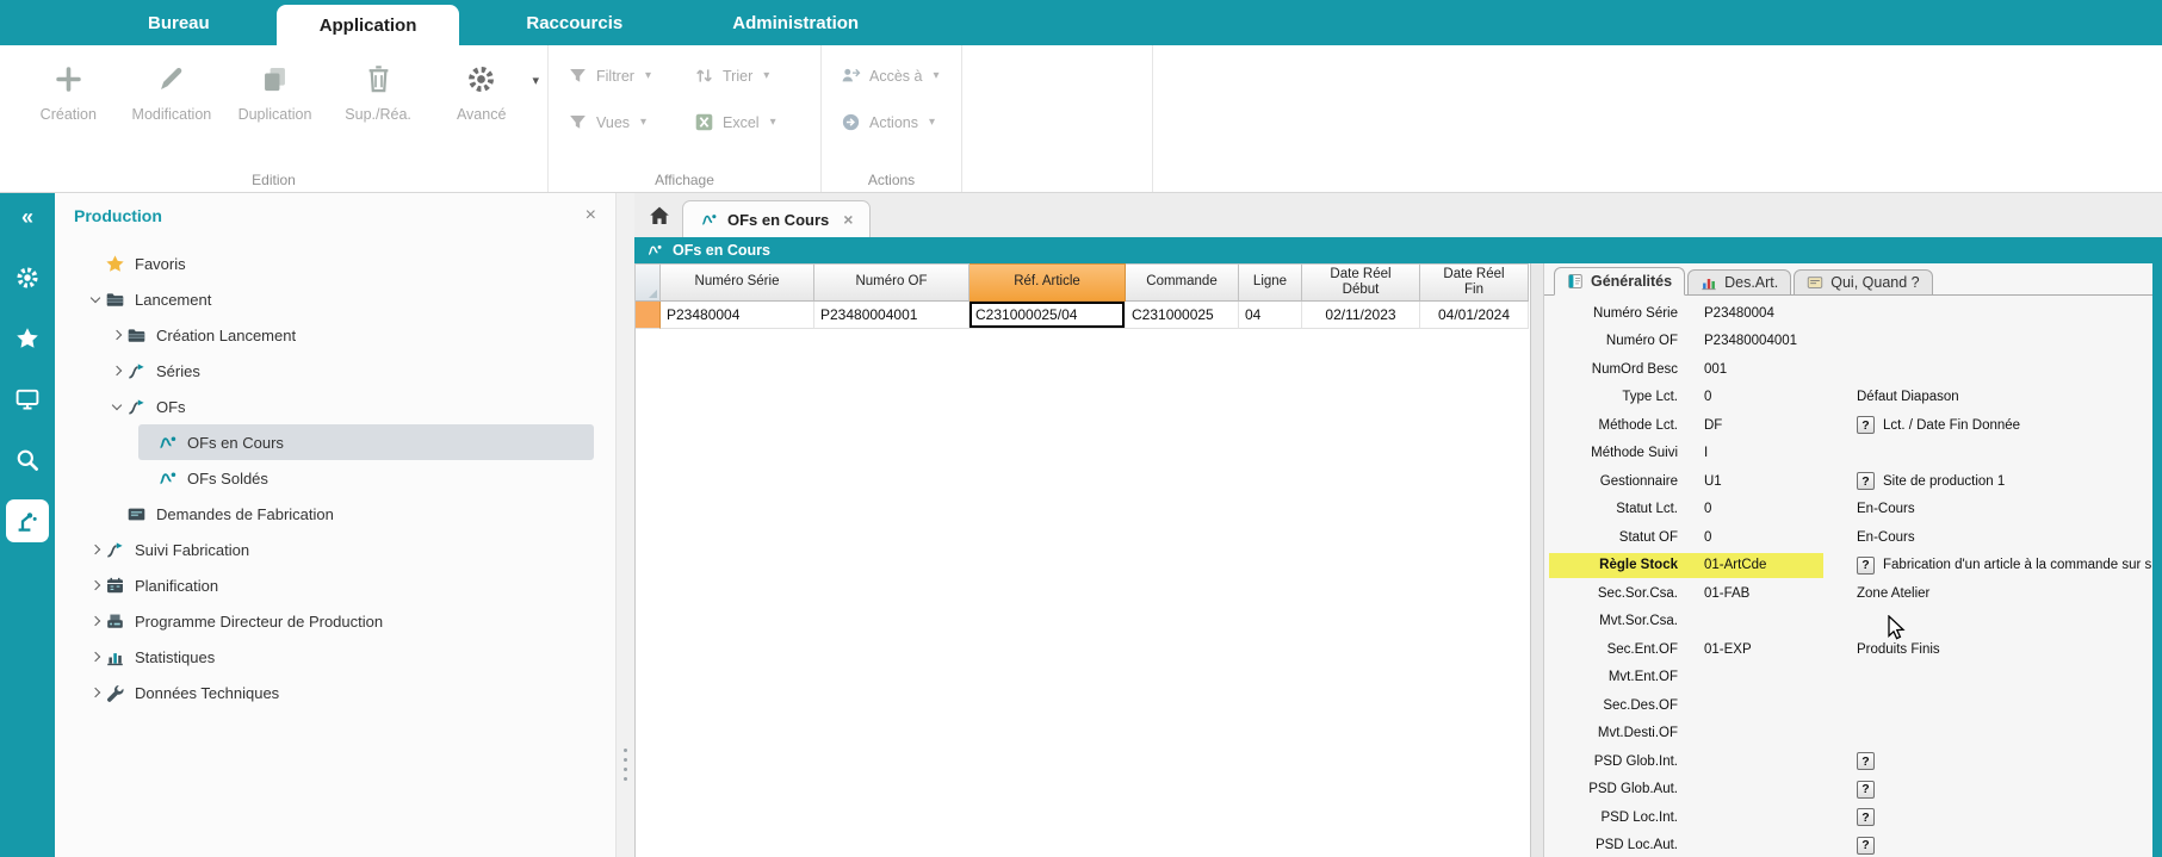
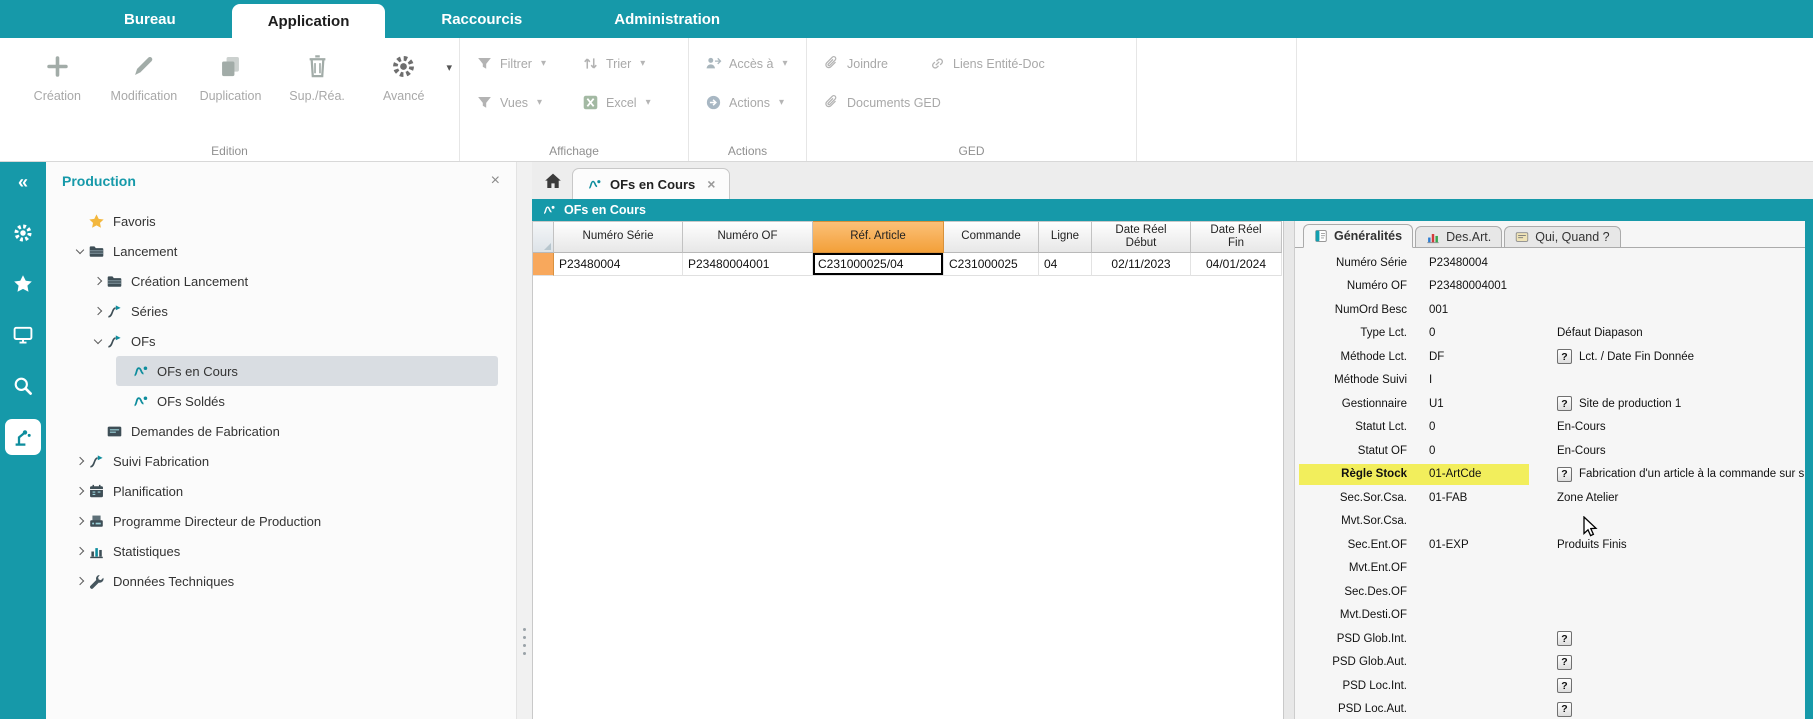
  Bureau
  Application
  Raccourcis
  Administration
  Création
  Modification
  Duplication
  Sup./Réa.
  Avancé
  ▾
  Edition
  Filtrer
  ▾
  Trier
  ▾
  Vues
  ▾
  Excel
  ▾
  Affichage
  Accès à
  ▾
  Actions
  ▾
  Actions
+ Joindre
+ Liens Entité-Doc
+ Documents GED
+ GED
  «
  Production
  ×
  Favoris
  Lancement
  Création Lancement
  Séries
  OFs
  OFs en Cours
  OFs Soldés
  Demandes de Fabrication
  Suivi Fabrication
  Planification
  Programme Directeur de Production
  Statistiques
  Données Techniques
  OFs en Cours
  ×
  OFs en Cours
  Numéro Série
  Numéro OF
  Réf. Article
  Commande
  Ligne
  Date Réel
  Début
  Date Réel
  Fin
  P23480004
  P23480004001
  C231000025/04
  C231000025
  04
  02/11/2023
  04/01/2024
  Généralités
  Des.Art.
  Qui, Quand ?
  Numéro Série
  P23480004
  Numéro OF
  P23480004001
  NumOrd Besc
  001
  Type Lct.
  0
  Défaut Diapason
  Méthode Lct.
  DF
  ?
  Lct. / Date Fin Donnée
  Méthode Suivi
  I
  Gestionnaire
  U1
  ?
  Site de production 1
  Statut Lct.
  0
  En-Cours
  Statut OF
  0
  En-Cours
  Règle Stock
  01-ArtCde
  ?
  Fabrication d'un article à la commande sur s
  Sec.Sor.Csa.
  01-FAB
  Zone Atelier
  Mvt.Sor.Csa.
  Sec.Ent.OF
  01-EXP
  Produits Finis
  Mvt.Ent.OF
  Sec.Des.OF
  Mvt.Desti.OF
  PSD Glob.Int.
  ?
  PSD Glob.Aut.
  ?
  PSD Loc.Int.
  ?
  PSD Loc.Aut.
  ?
